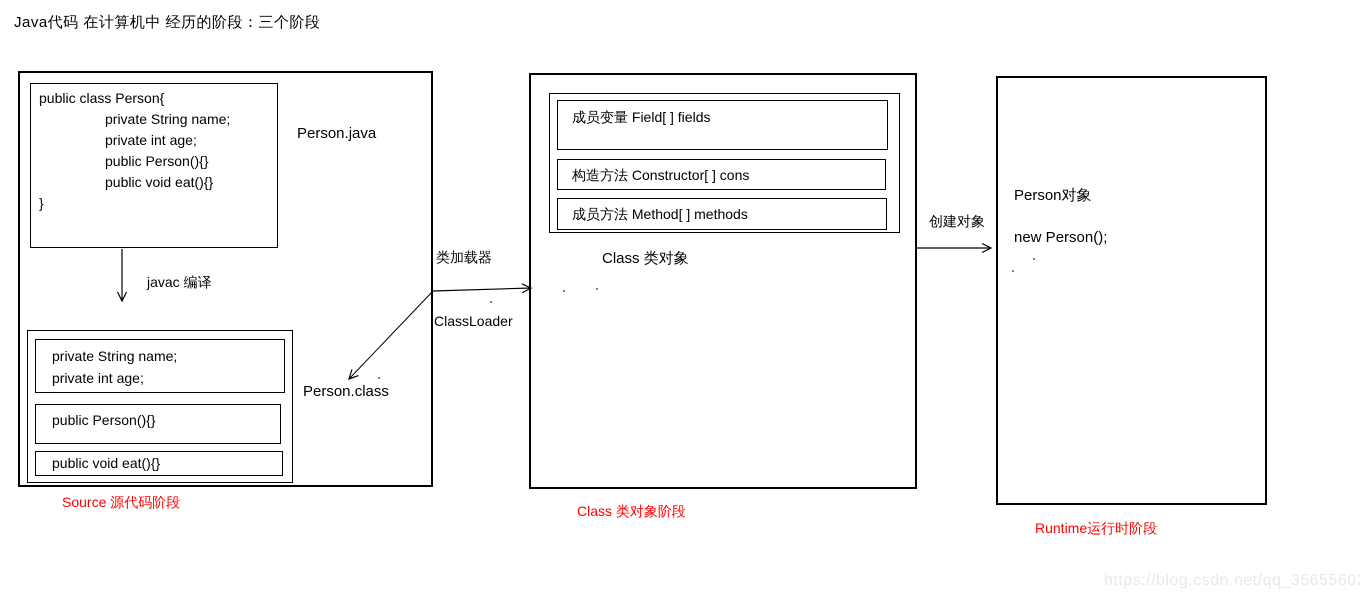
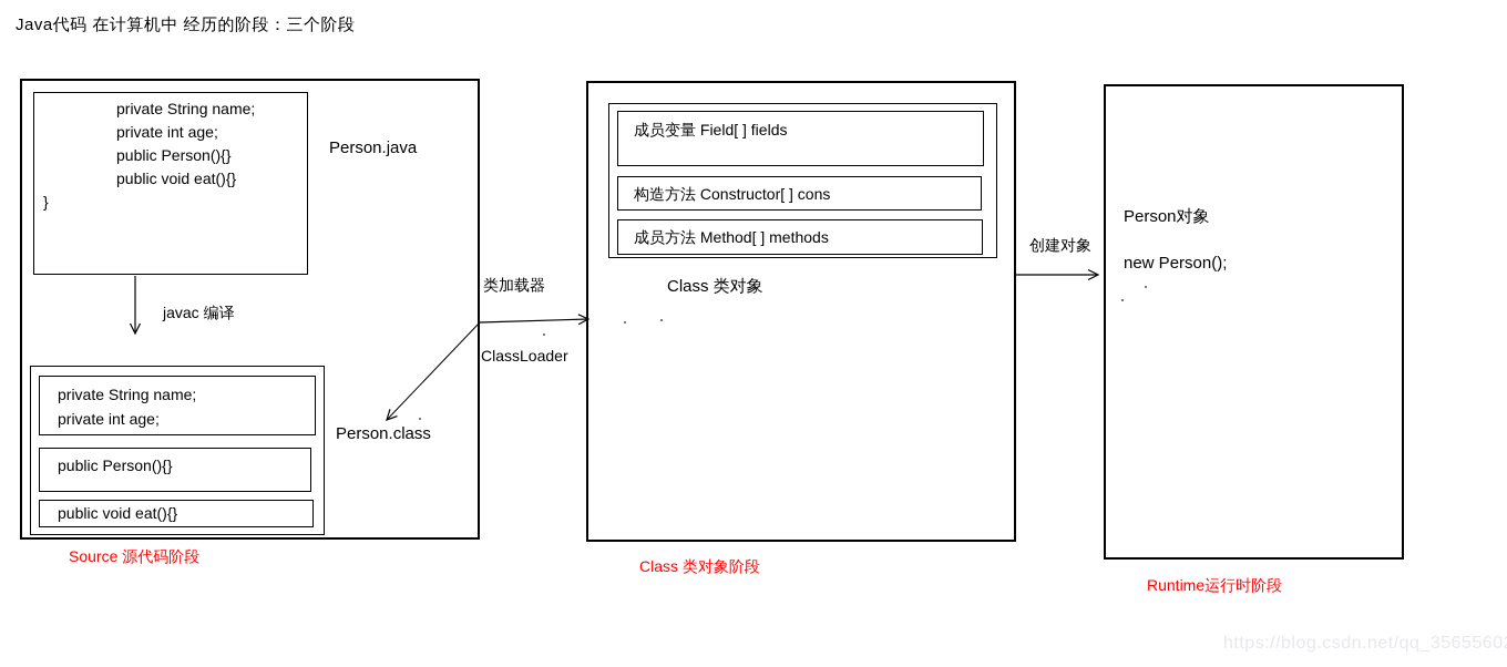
  Java代码 在计算机中 经历的阶段：三个阶段
- public class Person{
  private String name;
  private int age;
  public Person(){}
  public void eat(){}
  }
  Person.java
  javac 编译
  private String name;
  private int age;
  public Person(){}
  public void eat(){}
  Person.class
  Source 源代码阶段
  类加载器
  ClassLoader
  成员变量 Field[ ] fields
  构造方法 Constructor[ ] cons
  成员方法 Method[ ] methods
  Class 类对象
  Class 类对象阶段
  创建对象
  Person对象
  new Person();
  Runtime运行时阶段
